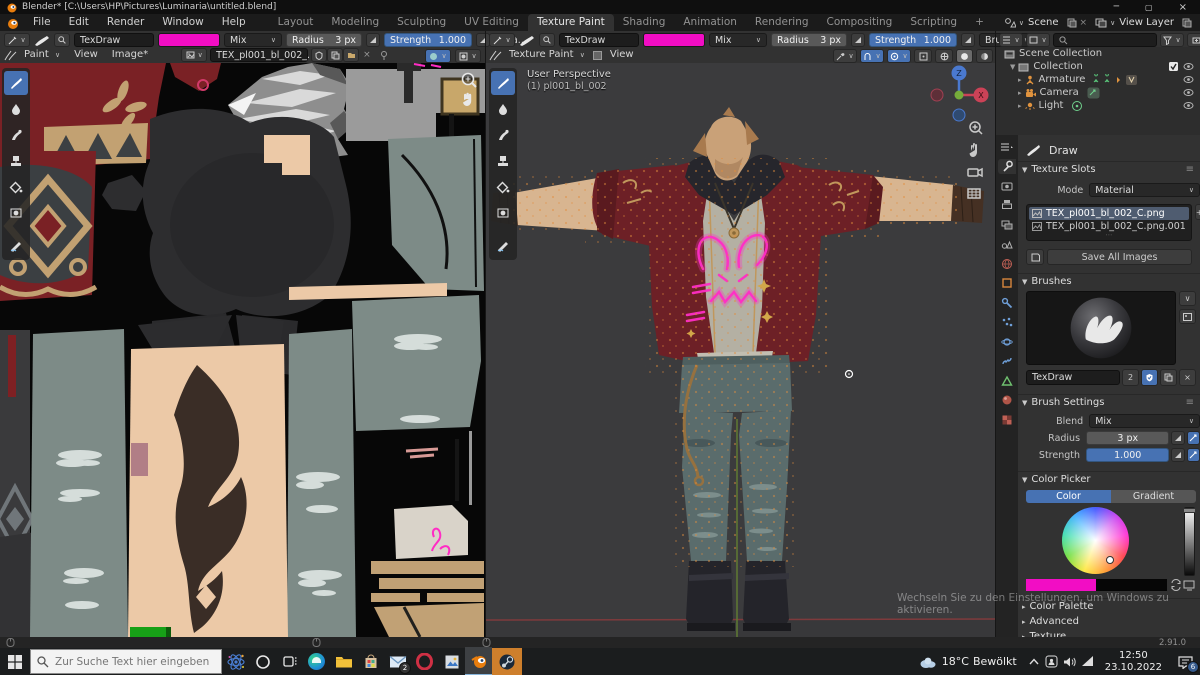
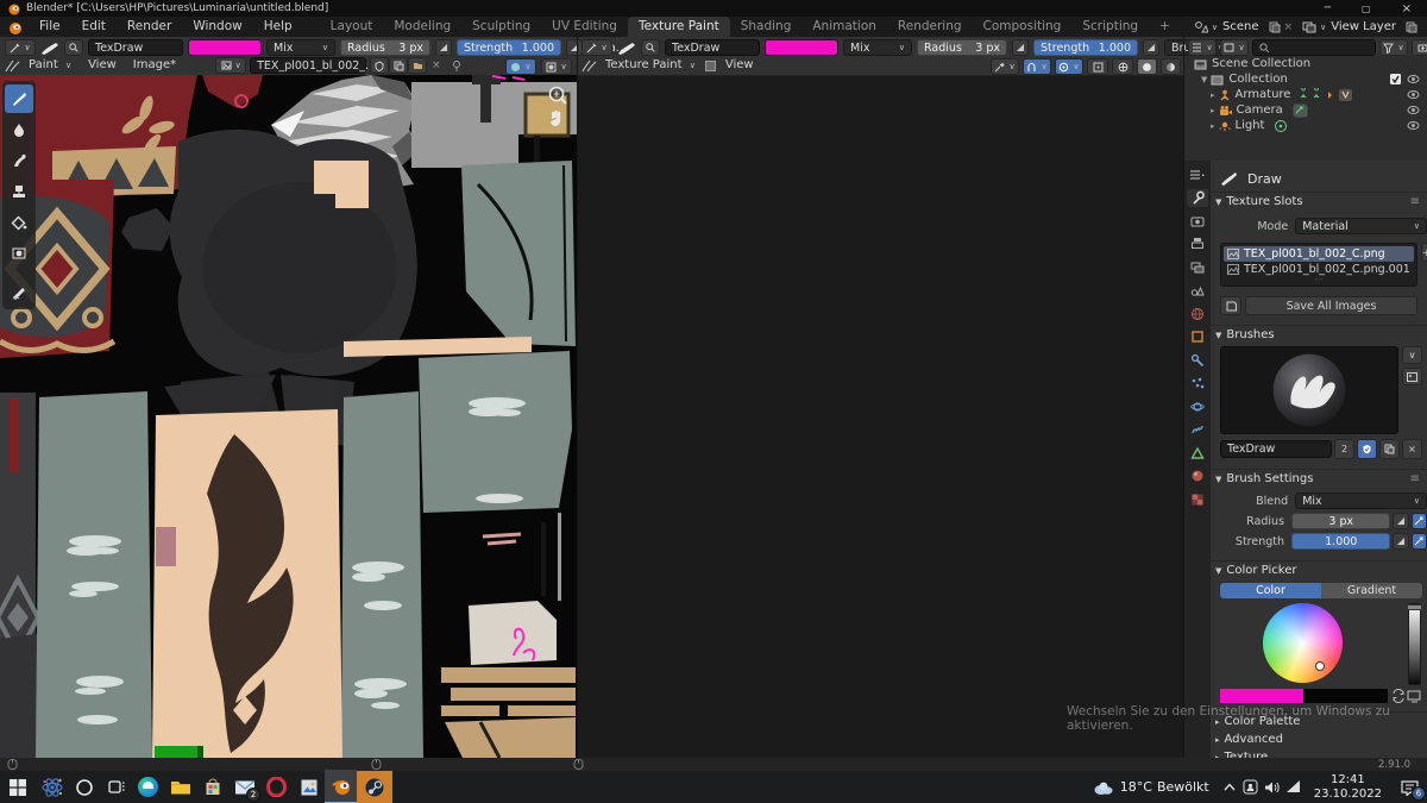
  Blender* [C:\Users\HP\Pictures\Luminaria\untitled.blend]
  ─
  ▢
  ×
  File
  Edit
  Render
  Window
  Help
  Layout
  Modeling
  Sculpting
  UV Editing
  Texture Paint
  Shading
  Animation
  Rendering
  Compositing
  Scripting
  +
  ∨
  Scene
  ×
  ∨
  View Layer
  ∨
  TexDraw
  Mix
  ∨
  Radius
  3 px
  Strength
  1.000
  ∨
  TexDraw
  Mix
  ∨
  Radius
  3 px
  Strength
  1.000
  ∨
  ∨
  ∨
  Paint ∨
  View
  Image*
  ∨
  TEX_pl001_bl_002_.
  ×
  ∨
  ∨
  Texture Paint ∨
  View
  ∨
  ∨
  ∨
- Z
- X
- User Perspective
- (1) pl001_bl_002
  Scene Collection
  ▼
  Collection
  ▸
  Armature
  ▸
  Camera
  ▸
  Light
  Draw
  ▼
  Texture Slots
  ≡
  Mode
  Material
  ∨
  TEX_pl001_bl_002_C.png
  TEX_pl001_bl_002_C.png.001
  ⋯
  +
  Save All Images
  ▼
  Brushes
  ∨
  TexDraw
  2
  ×
  ▼
  Brush Settings
  ≡
  Blend
  Mix
  ∨
  Radius
  3 px
  Strength
  1.000
  ▼
  Color Picker
  Color
  Gradient
  ▸
  Color Palette
  ▸
  Advanced
  2.91.0
  Wechseln Sie zu den Einstellungen, um Windows zu aktivieren.
- Zur Suche Text hier eingeben
  2
  18°C
  Bewölkt
- 12:50
+ 12:41
  23.10.2022
  6
